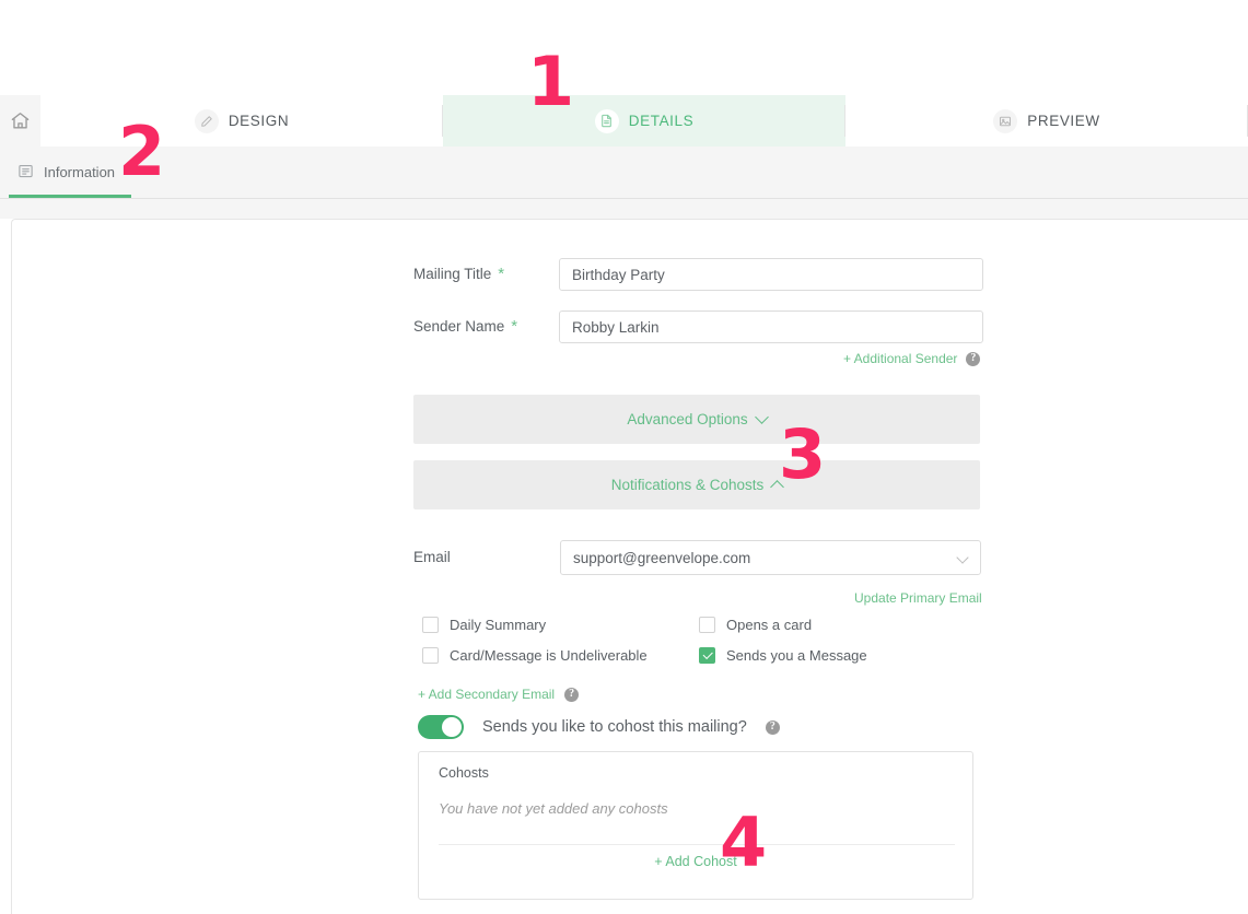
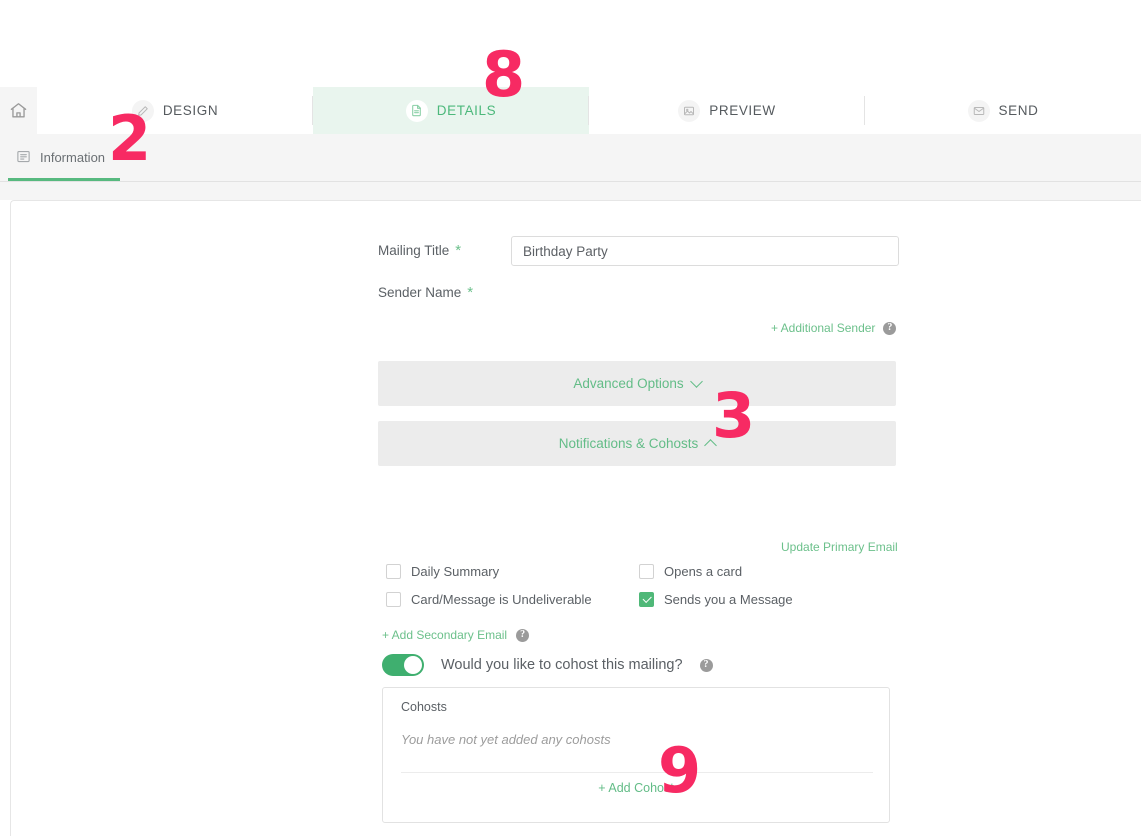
  DESIGN
  DETAILS
  PREVIEW
+ SEND
  Information
  Mailing Title *
  Birthday Party
  Sender Name *
- Robby Larkin
  + Additional Sender
  ?
  Advanced Options
  Notifications & Cohosts
- Email
- support@greenvelope.com
  Update Primary Email
  Daily Summary
  Opens a card
  Card/Message is Undeliverable
  Sends you a Message
  + Add Secondary Email
  ?
- Sends you like to cohost this mailing?
+ Would you like to cohost this mailing?
  ?
  Cohosts
  You have not yet added any cohosts
  + Add Cohost
- 1
+ 8
  2
  3
- 4
+ 9
